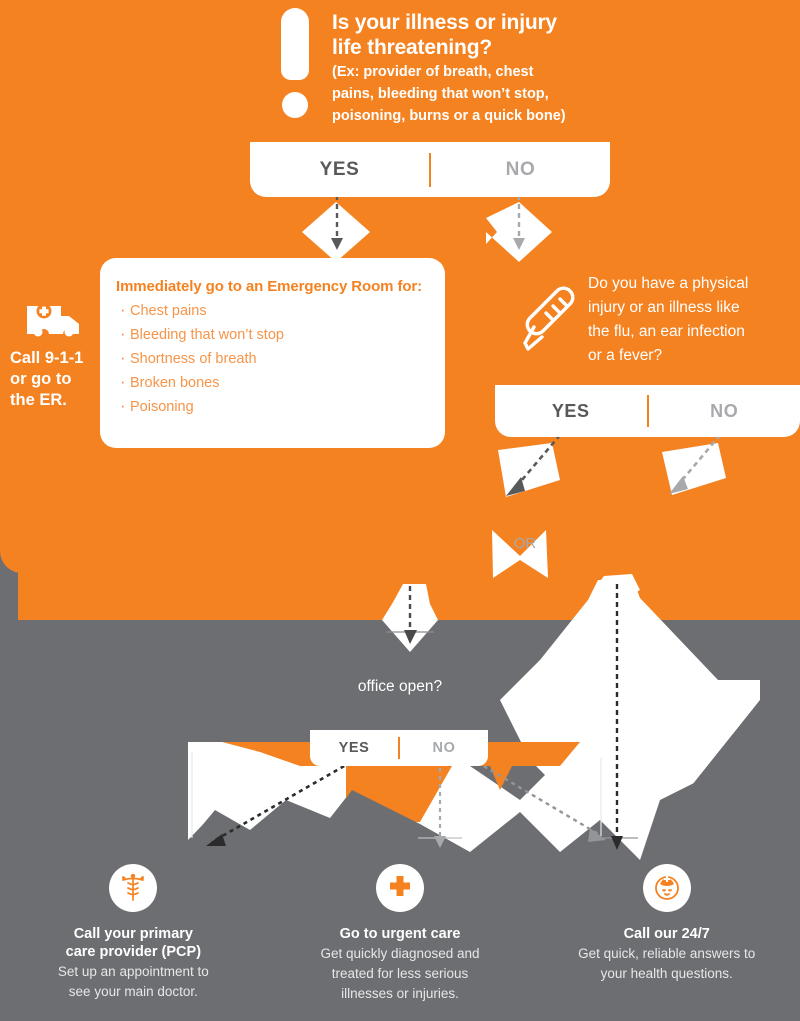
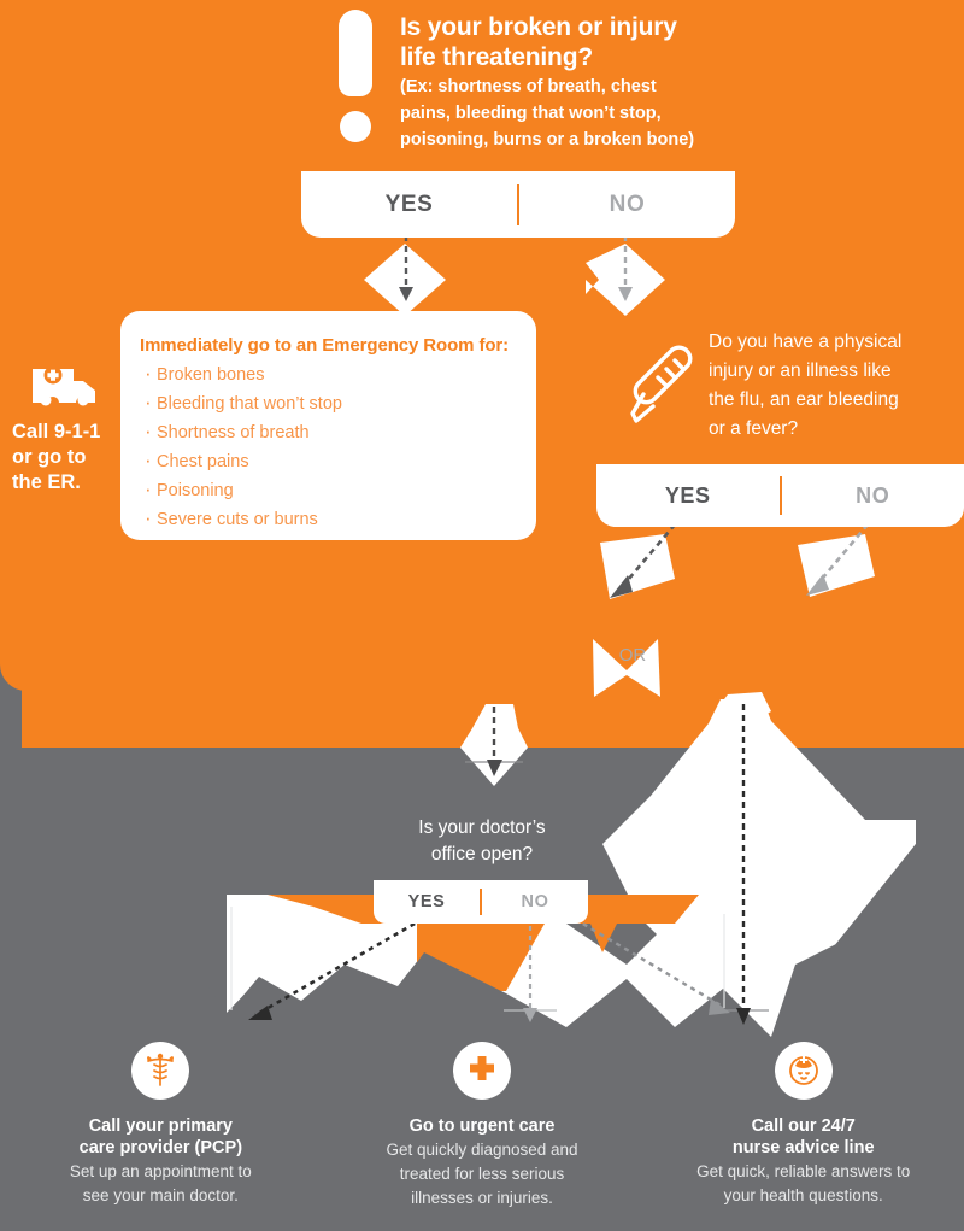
- Is your illness or injury
+ Is your broken or injury
  life threatening?
- (Ex: provider of breath, chest
+ (Ex: shortness of breath, chest
  pains, bleeding that won’t stop,
- poisoning, burns or a quick bone)
+ poisoning, burns or a broken bone)
  YES
  NO
  Call 9-1-1
  or go to
  the ER.
  Immediately go to an Emergency Room for:
- Chest pains
+ Broken bones
  Bleeding that won’t stop
  Shortness of breath
- Broken bones
+ Chest pains
  Poisoning
+ Severe cuts or burns
  Do you have a physical
  injury or an illness like
- the flu, an ear infection
+ the flu, an ear bleeding
  or a fever?
  YES
  NO
  OR
+ Is your doctor’s
  office open?
  YES
  NO
  Call your primary
  care provider (PCP)
  Set up an appointment to
  see your main doctor.
  Go to urgent care
  Get quickly diagnosed and
  treated for less serious
  illnesses or injuries.
  Call our 24/7
+ nurse advice line
  Get quick, reliable answers to
  your health questions.
